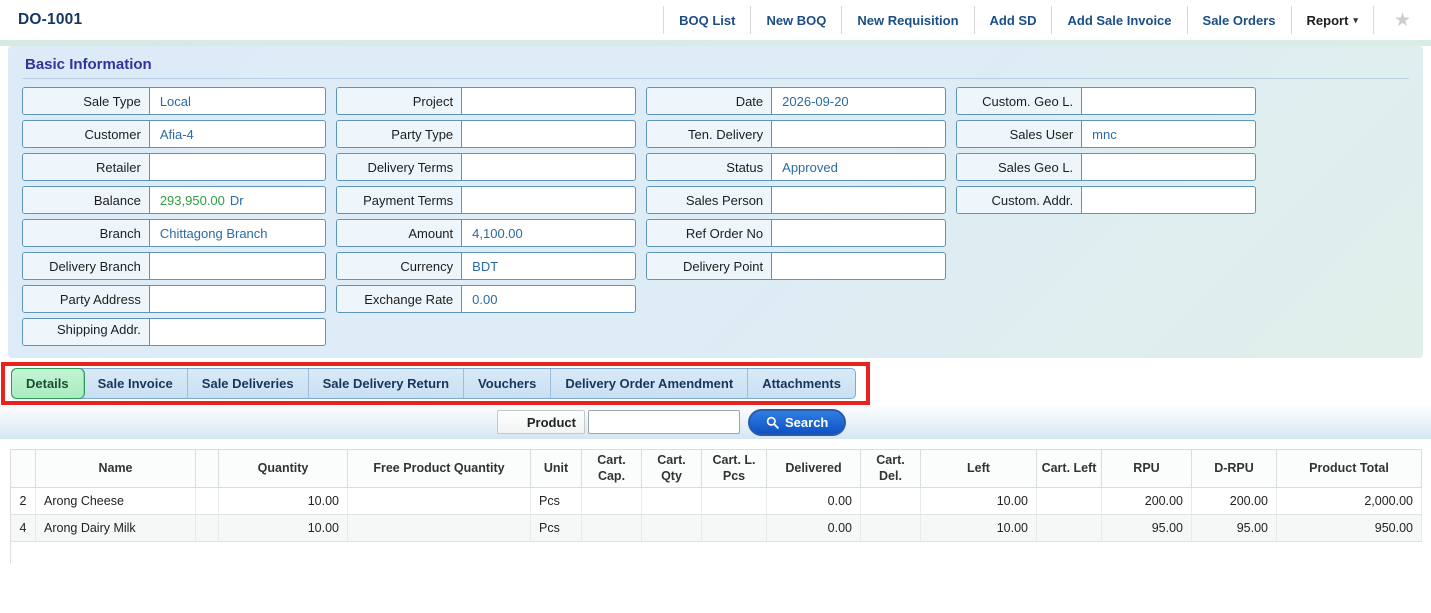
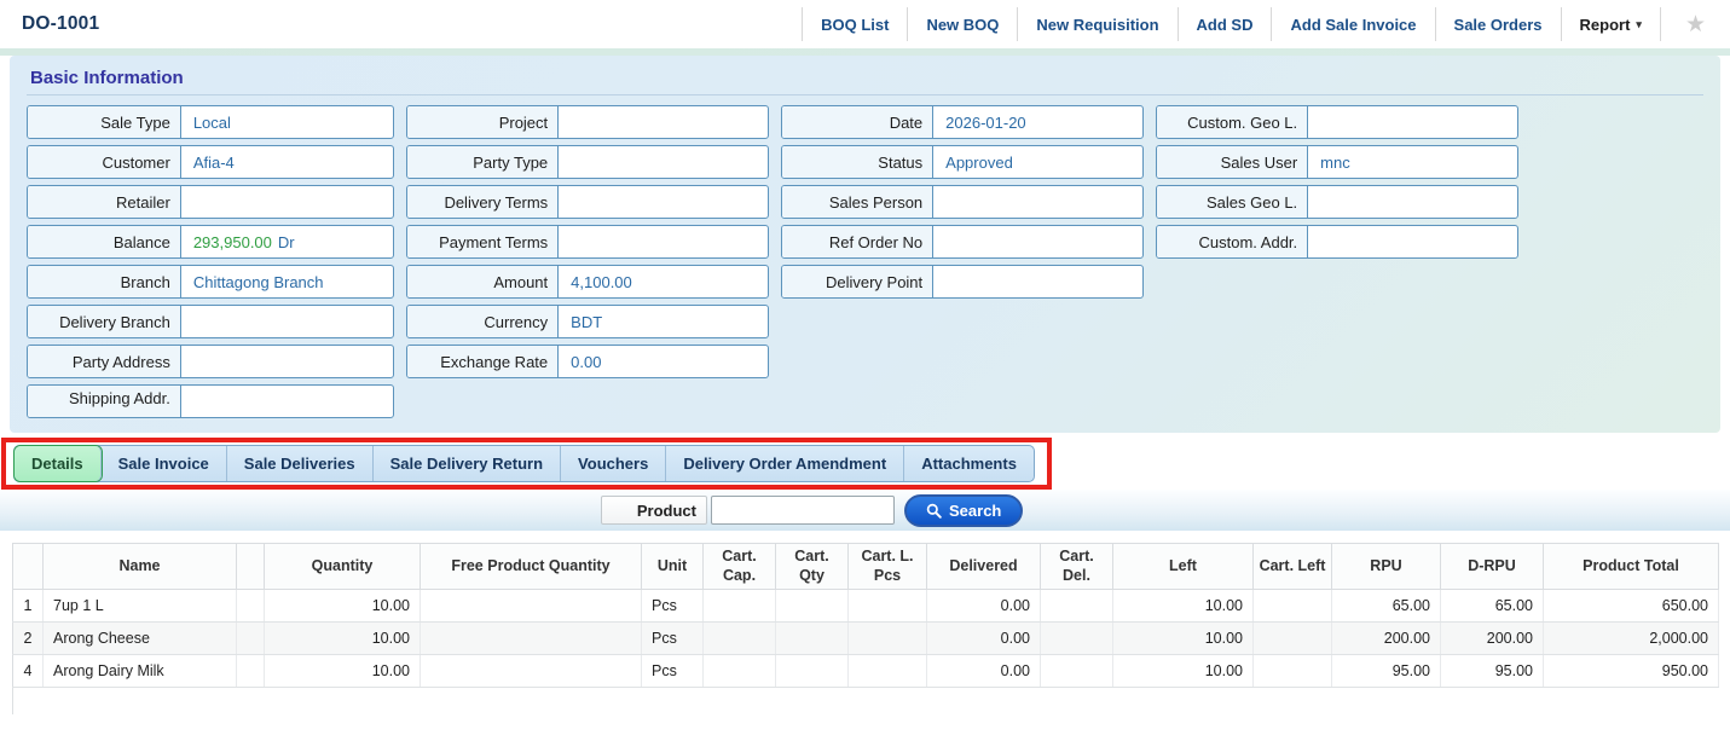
  DO-1001
  BOQ List
  New BOQ
  New Requisition
  Add SD
  Add Sale Invoice
  Sale Orders
  Report
  ▾
  ★
  Basic Information
  Sale Type
  Local
  Customer
  Afia-4
  Retailer
  Balance
  293,950.00
  Dr
  Branch
  Chittagong Branch
  Delivery Branch
  Party Address
  Shipping Addr.
  Project
  Party Type
  Delivery Terms
  Payment Terms
  Amount
  4,100.00
  Currency
  BDT
  Exchange Rate
  0.00
  Date
- 2026-09-20
+ 2026-01-20
- Ten. Delivery
  Status
  Approved
  Sales Person
  Ref Order No
  Delivery Point
  Custom. Geo L.
  Sales User
  mnc
  Sales Geo L.
  Custom. Addr.
  Details
  Sale Invoice
  Sale Deliveries
  Sale Delivery Return
  Vouchers
  Delivery Order Amendment
  Attachments
  Product
  Search
  	Name		Quantity	Free Product Quantity	Unit	Cart. Cap.	Cart. Qty	Cart. L. Pcs	Delivered	Cart. Del.	Left	Cart. Left	RPU	D-RPU	Product Total
+ 1	7up 1 L		10.00		Pcs				0.00		10.00		65.00	65.00	650.00
  2	Arong Cheese		10.00		Pcs				0.00		10.00		200.00	200.00	2,000.00
  4	Arong Dairy Milk		10.00		Pcs				0.00		10.00		95.00	95.00	950.00
